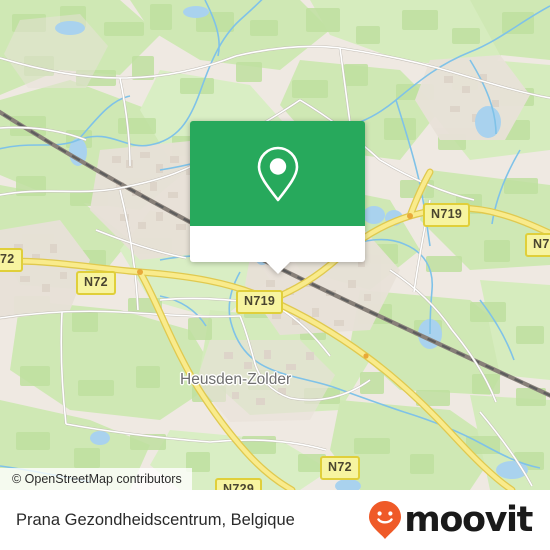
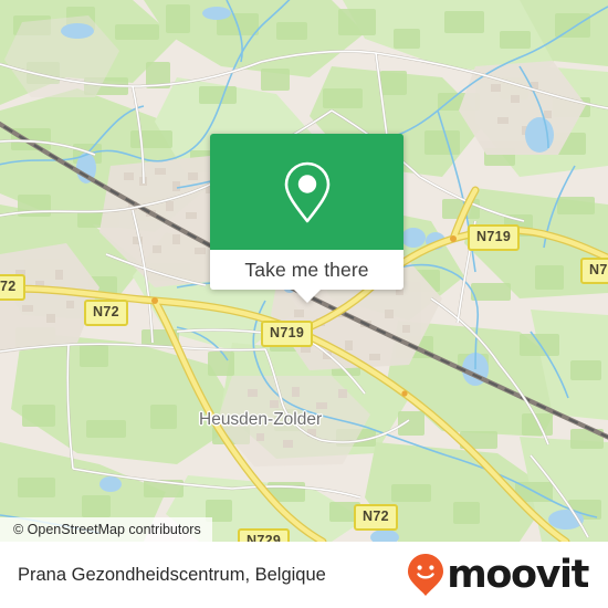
  Heusden-Zolder
  N719
  72
  N72
  N719
  N72
  N729
+ Take me there
  © OpenStreetMap contributors
  Prana Gezondheidscentrum, Belgique
  moovit
